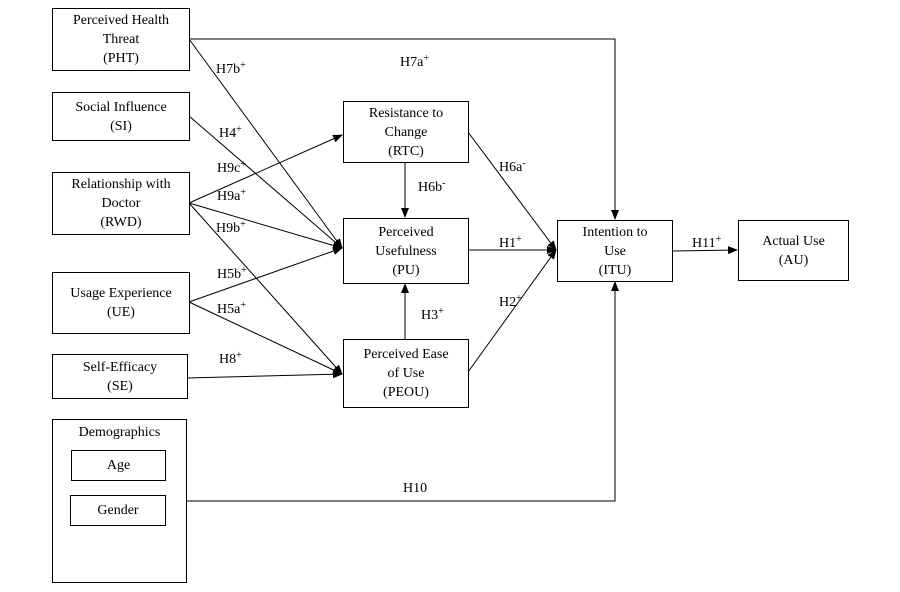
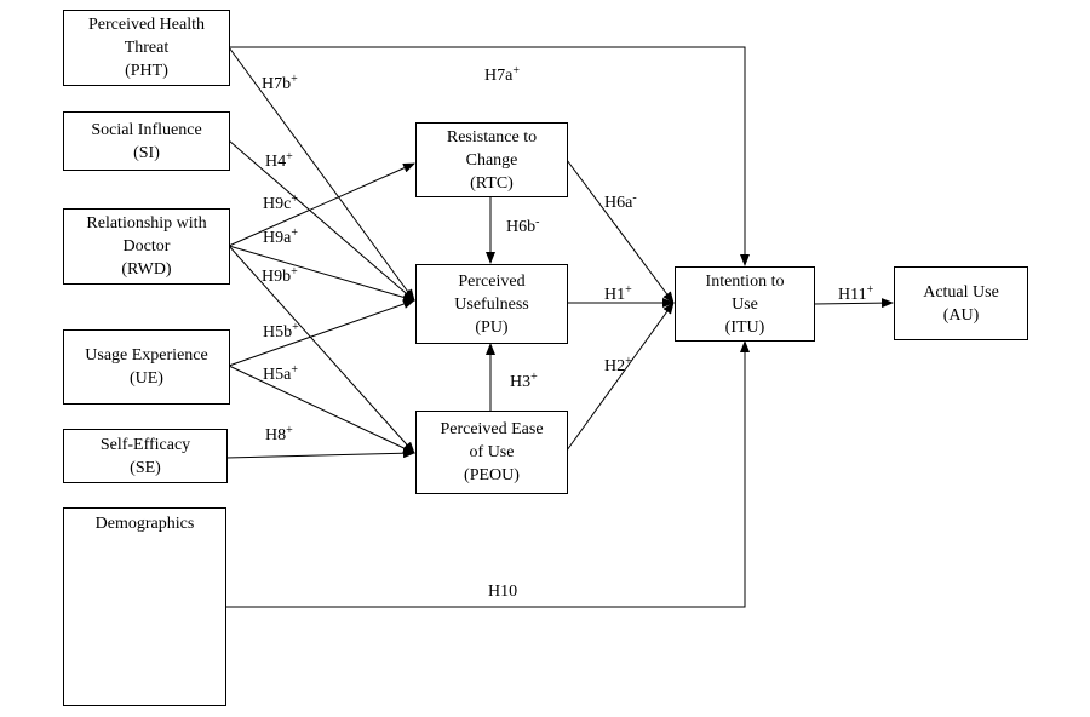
  Perceived Health
  Threat
  (PHT)
  Social Influence
  (SI)
  Relationship with
  Doctor
  (RWD)
  Usage Experience
  (UE)
  Self-Efficacy
  (SE)
  Demographics
- Age
- Gender
  Resistance to
  Change
  (RTC)
  Perceived
  Usefulness
  (PU)
  Perceived Ease
  of Use
  (PEOU)
  Intention to
  Use
  (ITU)
  Actual Use
  (AU)
  H7b+
  H7a+
  H4+
  H9c+
  H9a+
  H9b+
  H5b+
  H5a+
  H8+
  H6b-
  H6a-
  H1+
  H2+
  H3+
  H11+
  H10
